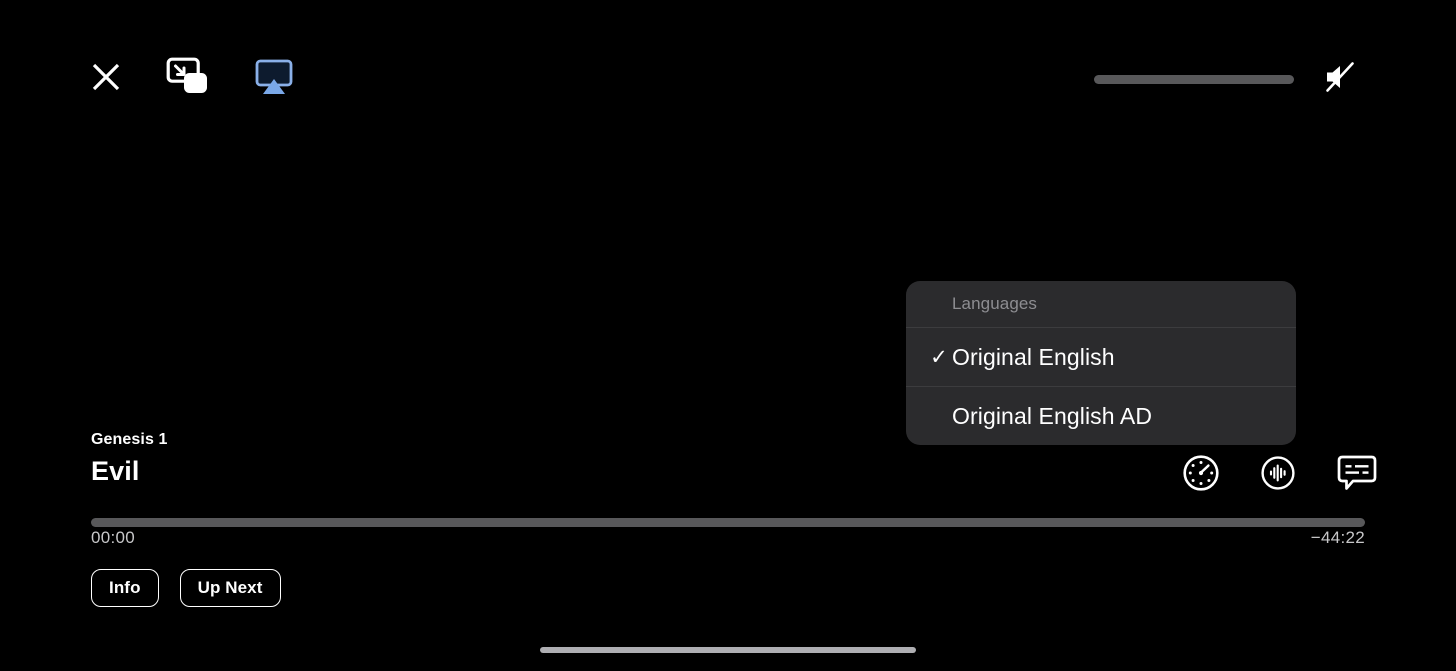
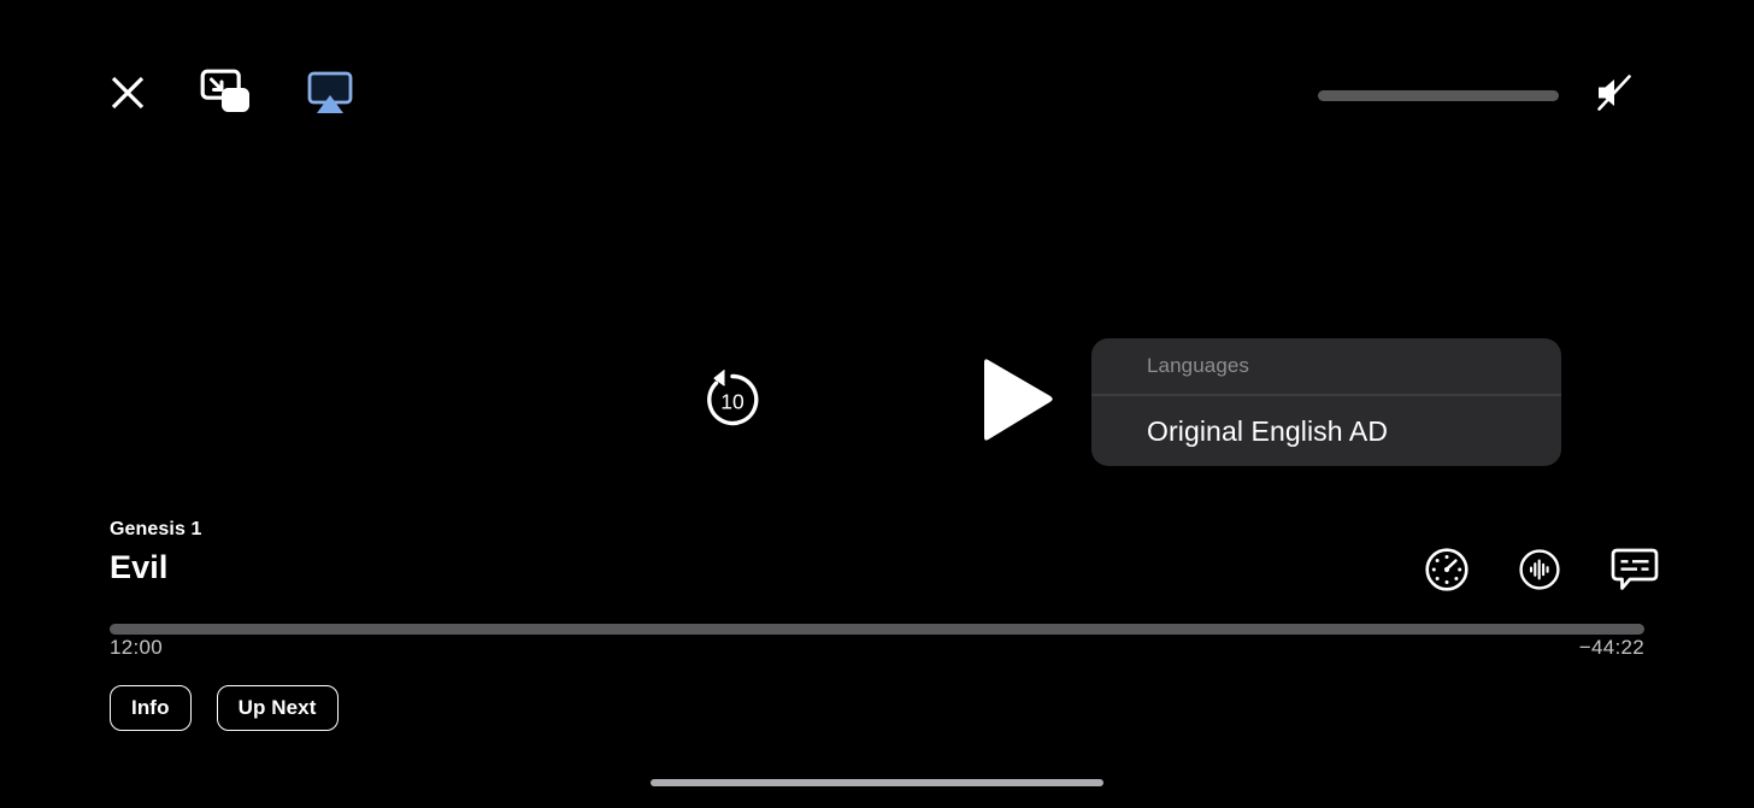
+ 10
  Languages
- ✓
- Original English
  Original English AD
  Genesis 1
  Evil
- 00:00
+ 12:00
  −44:22
  Info
  Up Next
